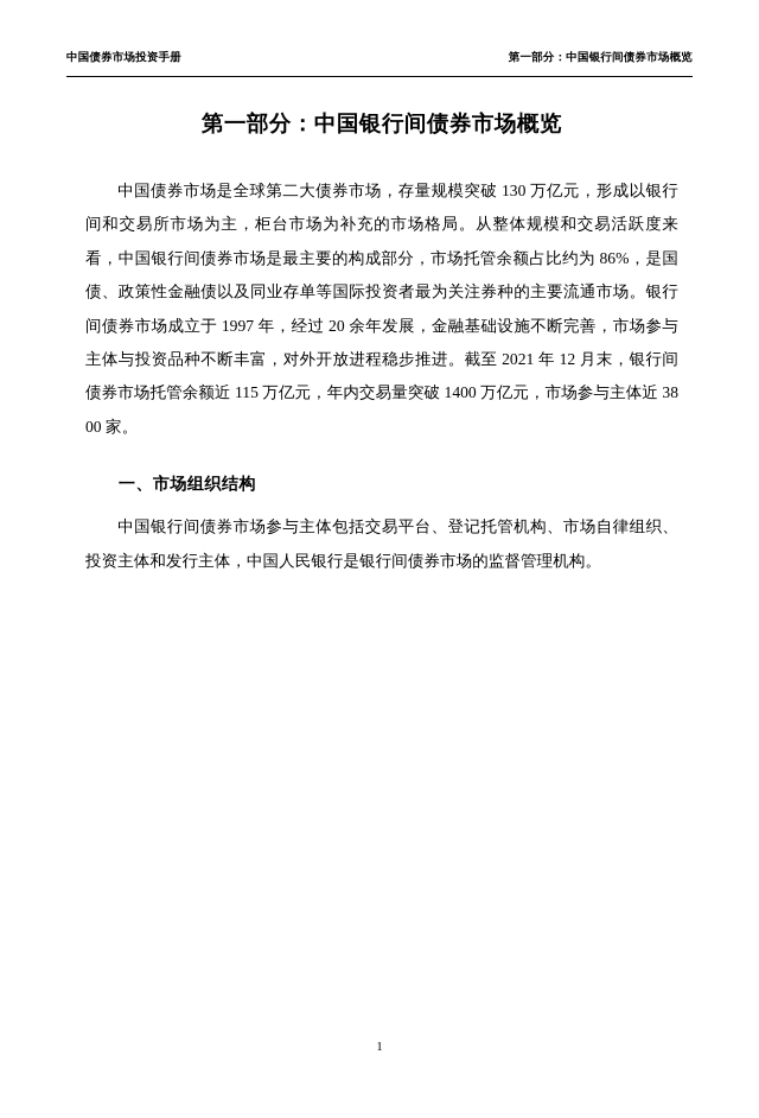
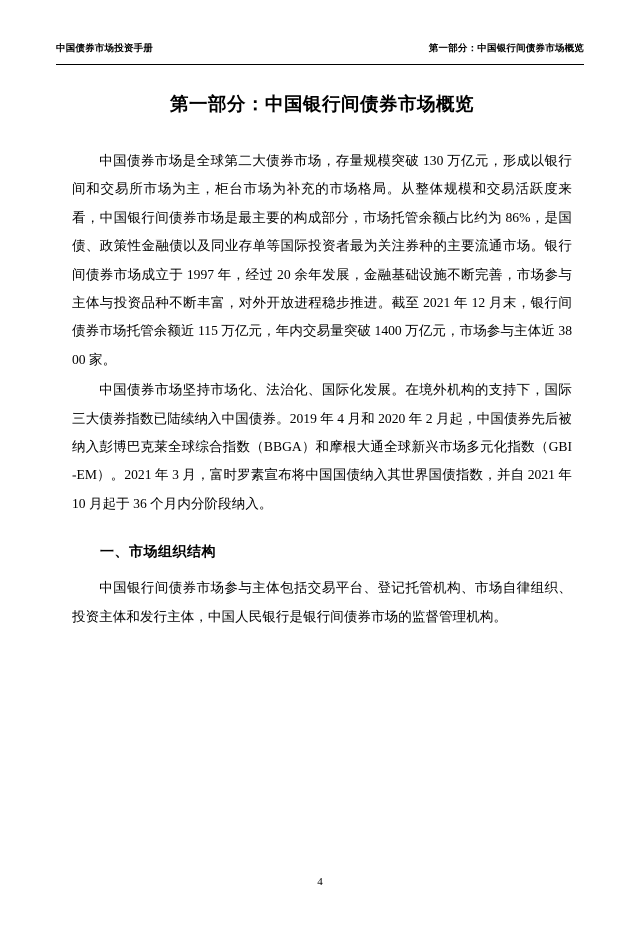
  中国债券市场投资手册
  第一部分：中国银行间债券市场概览
  第一部分：中国银行间债券市场概览
  中国债券市场是全球第二大债券市场，存量规模突破 130 万亿元，形成以银行间和交易所市场为主，柜台市场为补充的市场格局。从整体规模和交易活跃度来看，中国银行间债券市场是最主要的构成部分，市场托管余额占比约为 86%，是国债、政策性金融债以及同业存单等国际投资者最为关注券种的主要流通市场。银行间债券市场成立于 1997 年，经过 20 余年发展，金融基础设施不断完善，市场参与主体与投资品种不断丰富，对外开放进程稳步推进。截至 2021 年 12 月末，银行间债券市场托管余额近 115 万亿元，年内交易量突破 1400 万亿元，市场参与主体近 3800 家。
+ 中国债券市场坚持市场化、法治化、国际化发展。在境外机构的支持下，国际三大债券指数已陆续纳入中国债券。2019 年 4 月和 2020 年 2 月起，中国债券先后被纳入彭博巴克莱全球综合指数（BBGA）和摩根大通全球新兴市场多元化指数（GBI-EM）。2021 年 3 月，富时罗素宣布将中国国债纳入其世界国债指数，并自 2021 年 10 月起于 36 个月内分阶段纳入。
  一、市场组织结构
  中国银行间债券市场参与主体包括交易平台、登记托管机构、市场自律组织、投资主体和发行主体，中国人民银行是银行间债券市场的监督管理机构。
- 1
+ 4
